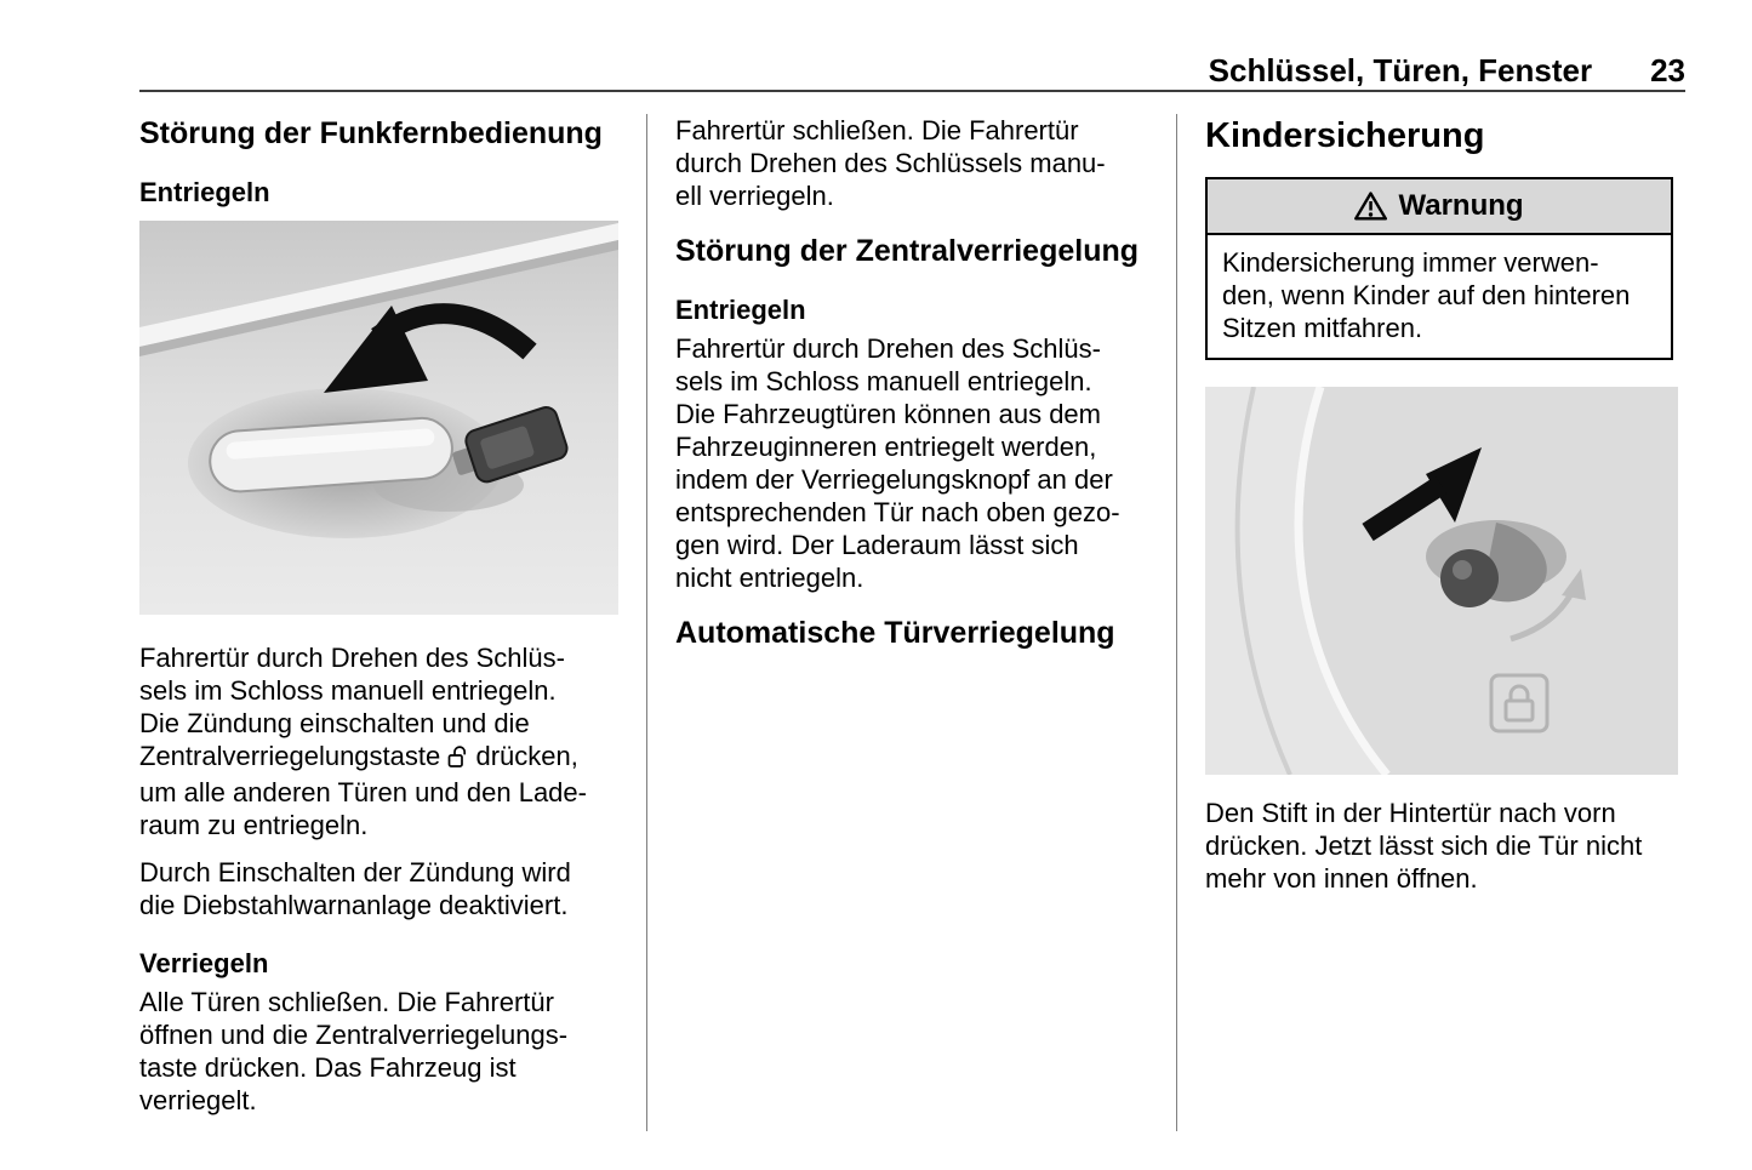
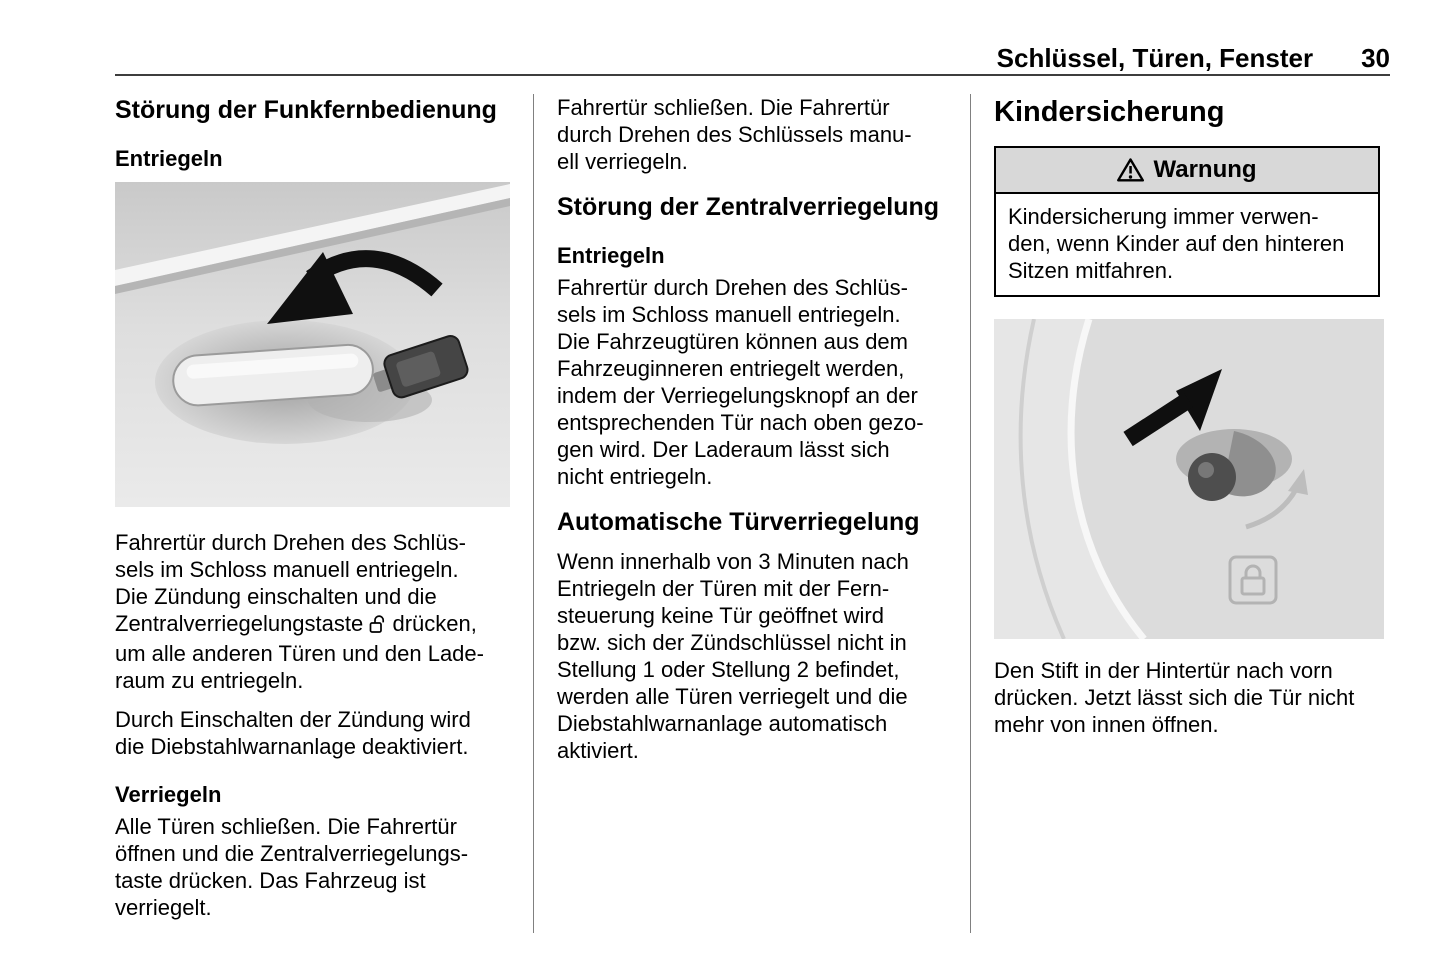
- Schlüssel, Türen, Fenster 23
+ Schlüssel, Türen, Fenster 30
  Störung der Funkfernbedienung
  Entriegeln
  Fahrertür durch Drehen des Schlüs-
  sels im Schloss manuell entriegeln.
  Die Zündung einschalten und die
  Zentralverriegelungstaste drücken,
  um alle anderen Türen und den Lade-
  raum zu entriegeln.
  Durch Einschalten der Zündung wird
  die Diebstahlwarnanlage deaktiviert.
  Verriegeln
  Alle Türen schließen. Die Fahrertür
  öffnen und die Zentralverriegelungs-
  taste drücken. Das Fahrzeug ist
  verriegelt.
  Fahrertür schließen. Die Fahrertür
  durch Drehen des Schlüssels manu-
  ell verriegeln.
  Störung der Zentralverriegelung
  Entriegeln
  Fahrertür durch Drehen des Schlüs-
  sels im Schloss manuell entriegeln.
  Die Fahrzeugtüren können aus dem
  Fahrzeuginneren entriegelt werden,
  indem der Verriegelungsknopf an der
  entsprechenden Tür nach oben gezo-
  gen wird. Der Laderaum lässt sich
  nicht entriegeln.
  Automatische Türverriegelung
+ Wenn innerhalb von 3 Minuten nach
+ Entriegeln der Türen mit der Fern-
+ steuerung keine Tür geöffnet wird
+ bzw. sich der Zündschlüssel nicht in
+ Stellung 1 oder Stellung 2 befindet,
+ werden alle Türen verriegelt und die
+ Diebstahlwarnanlage automatisch
+ aktiviert.
  Kindersicherung
  Warnung
  Kindersicherung immer verwen-
  den, wenn Kinder auf den hinteren
  Sitzen mitfahren.
  Den Stift in der Hintertür nach vorn
  drücken. Jetzt lässt sich die Tür nicht
  mehr von innen öffnen.
